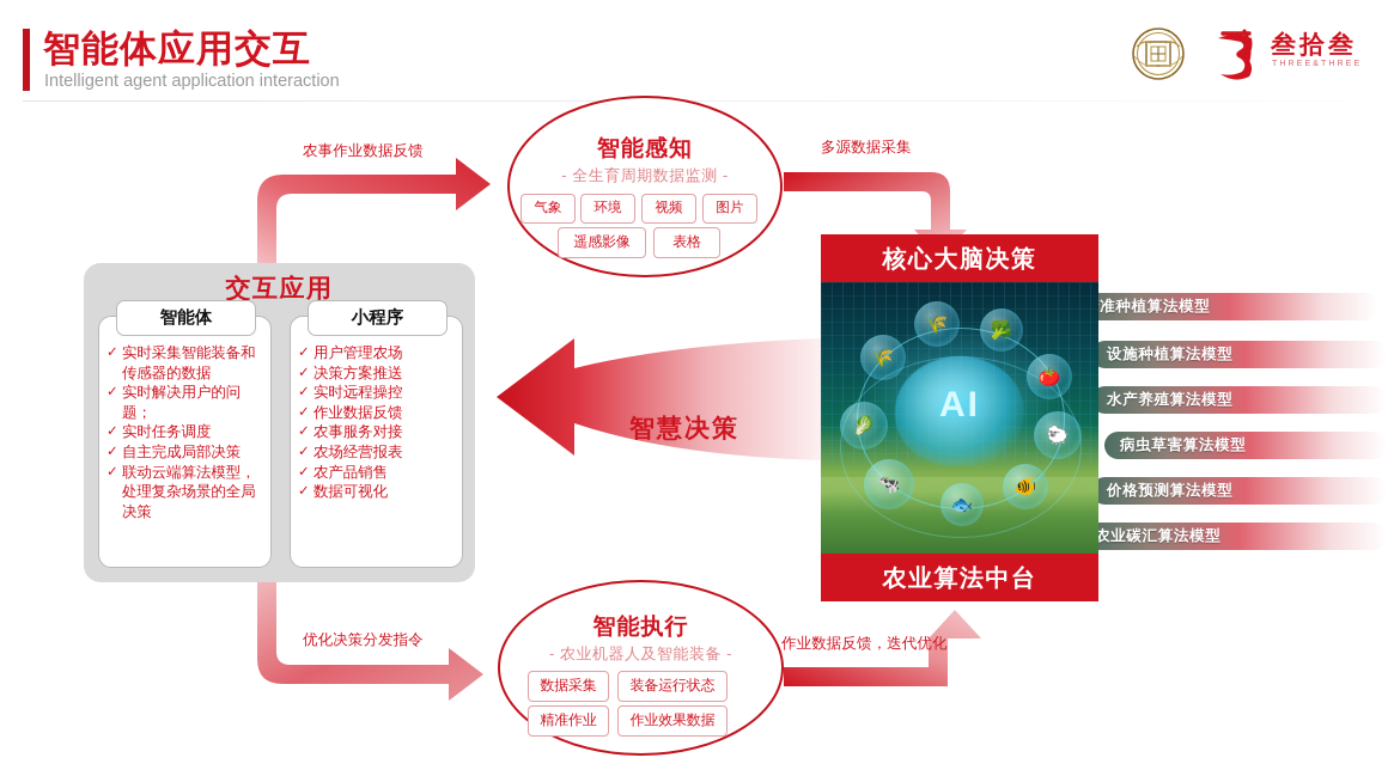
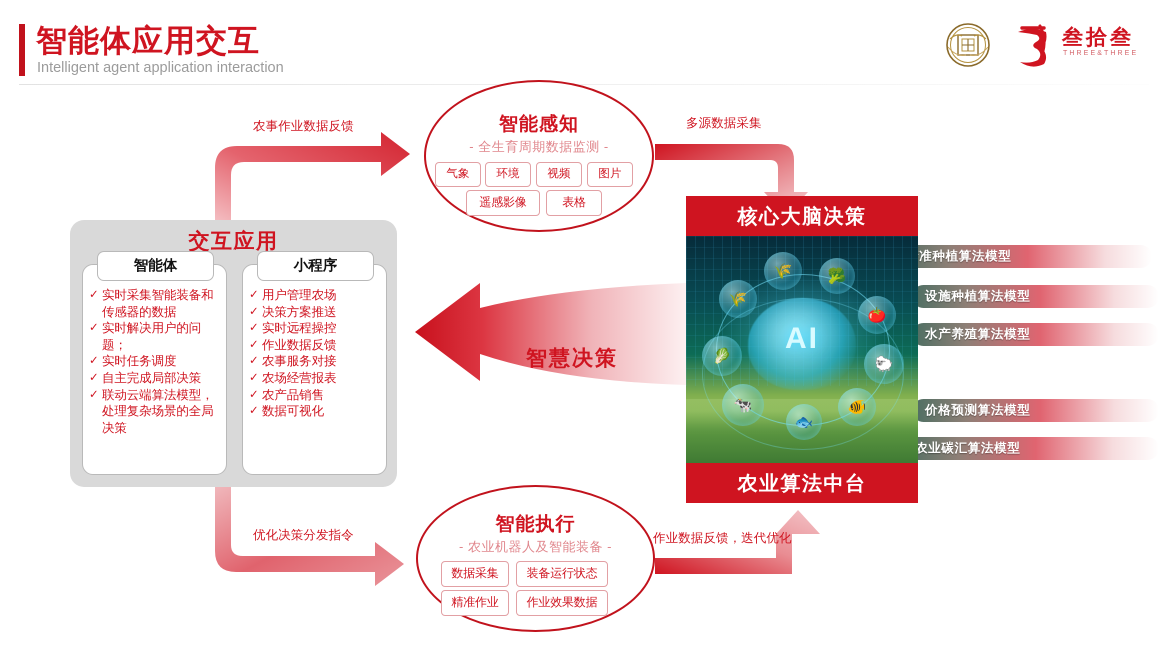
  智能体应用交互
  Intelligent agent application interaction
  叁拾叁
  农事作业数据反馈
  多源数据采集
  智慧决策
  优化决策分发指令
  作业数据反馈，迭代优化
  交互应用
  智能体
  ✓
  实时采集智能装备和传感器的数据
  ✓
  实时解决用户的问题；
  ✓
  实时任务调度
  ✓
  自主完成局部决策
  ✓
  联动云端算法模型，处理复杂场景的全局决策
  小程序
  ✓
  用户管理农场
  ✓
  决策方案推送
  ✓
  实时远程操控
  ✓
  作业数据反馈
  ✓
  农事服务对接
  ✓
  农场经营报表
  ✓
  农产品销售
  ✓
  数据可视化
  智能感知
  - 全生育周期数据监测 -
  气象
  环境
  视频
  图片
  遥感影像
  表格
  智能执行
  - 农业机器人及智能装备 -
  数据采集
  装备运行状态
  精准作业
  作业效果数据
  准种植算法模型
  设施种植算法模型
  水产养殖算法模型
- 病虫草害算法模型
  价格预测算法模型
  农业碳汇算法模型
  核心大脑决策
  AI
  🌾
  🥦
  🌾
  🍅
  🥬
  🐑
  🐄
  🐟
  🐠
  农业算法中台
